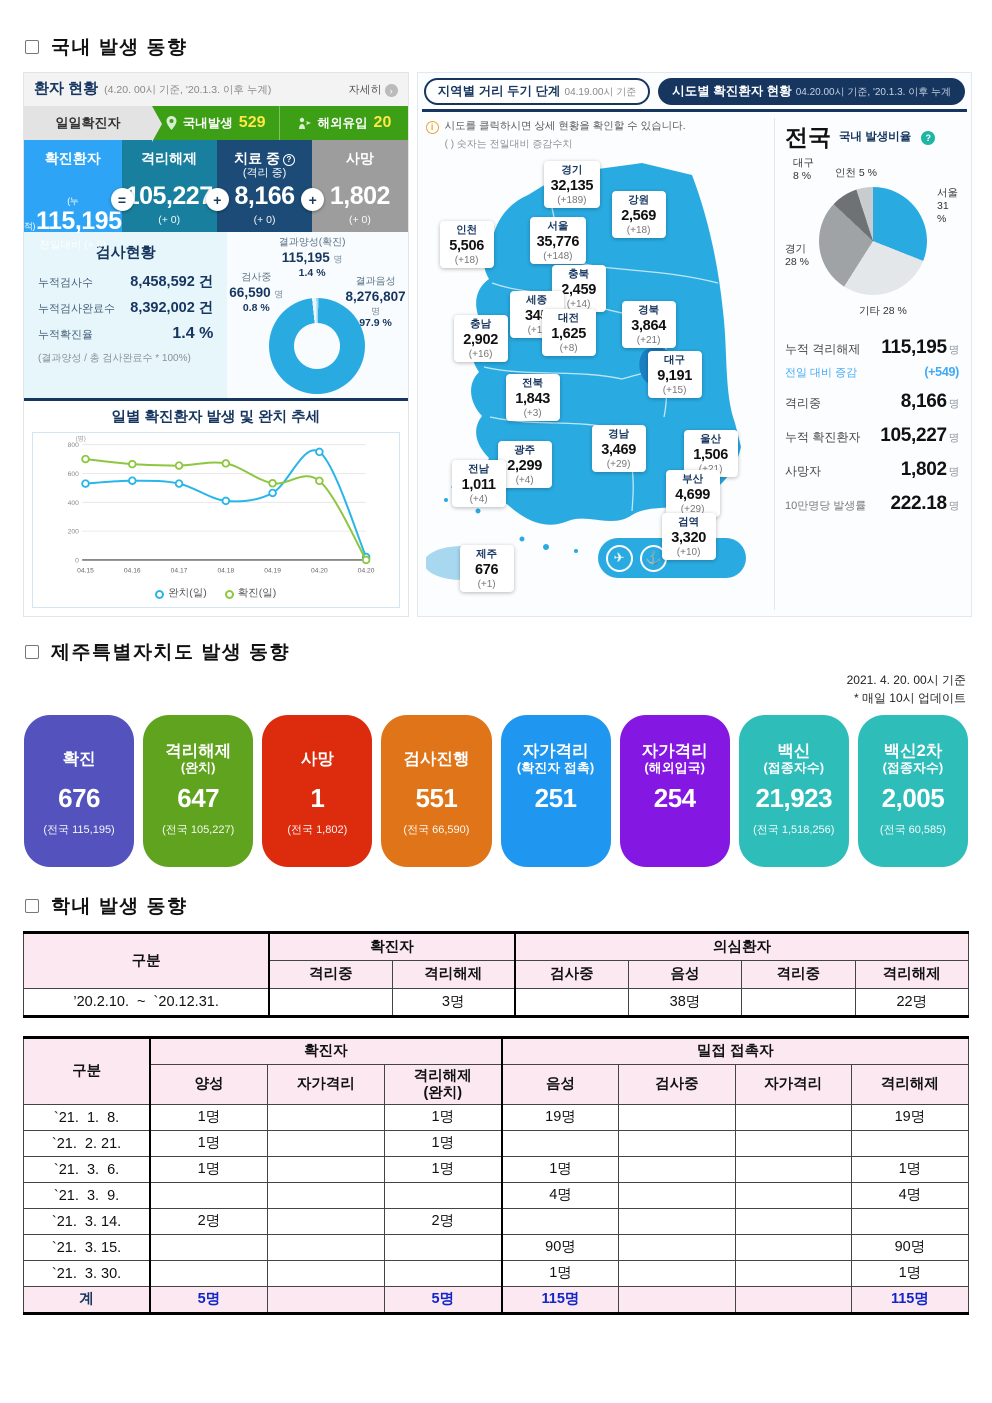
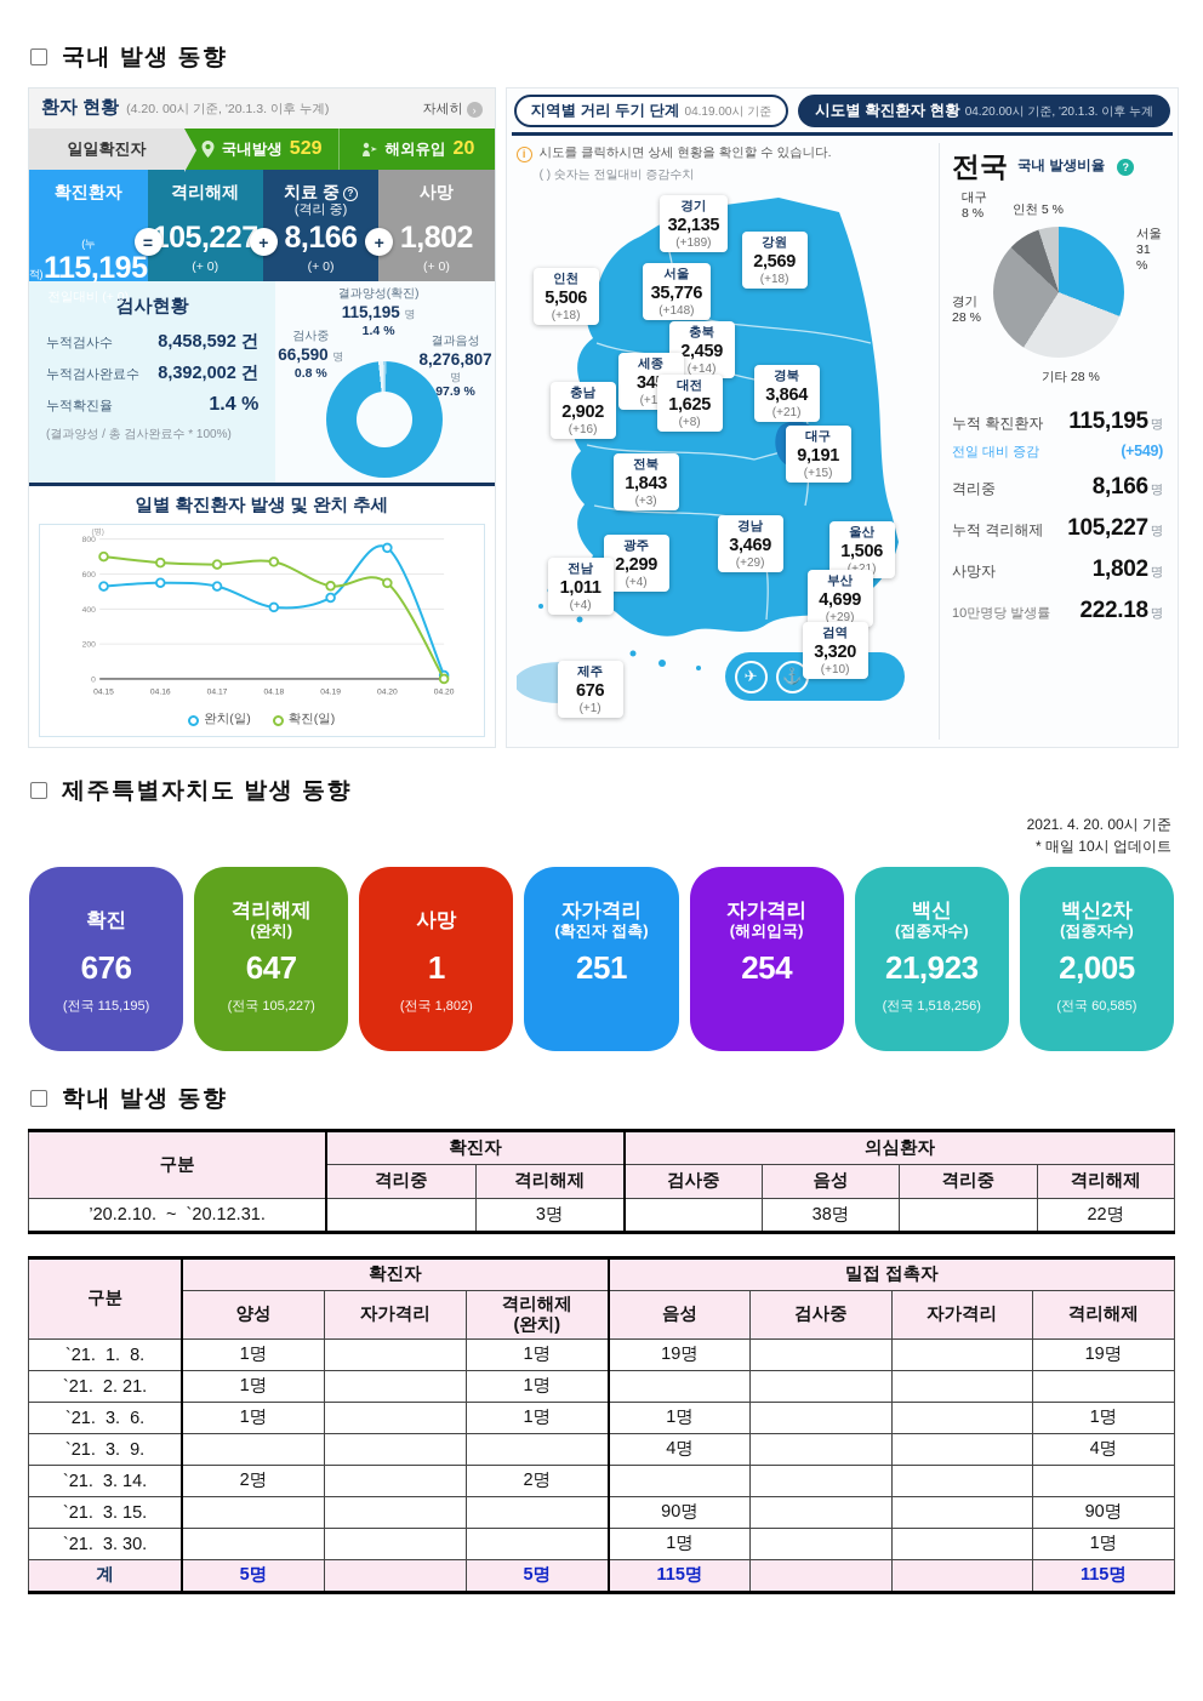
  국내 발생 동향
  환자 현황
  (4.20. 00시 기준, '20.1.3. 이후 누계)
  자세히
  ›
  일일확진자
  국내발생
  529
  해외유입
  20
  확진환자
  (누적)115,195
  전일대비 (+ 0)
  =
  격리해제
  05,22
  (+ 0)
  +
  치료 중 ?
  (격리 중)
  8,166
  (+ 0)
  +
  사망
  1,802
  (+ 0)
  검사현황
  누적검사수
  8,458,592 건
  누적검사완료수
  8,392,002 건
  누적확진율
  1.4 %
  (결과양성 / 총 검사완료수 * 100%)
  결과양성(확진)
  115,195 명
  1.4 %
  검사중
  66,590 명
  0.8 %
  결과음성
  8,276,807
  명
  97.9 %
  일별 확진환자 발생 및 완치 추세
  완치(일)
  확진(일)
  지역별 거리 두기 단계 04.19.00시 기준
  시도별 확진환자 현황 04.20.00시 기준, '20.1.3. 이후 누계
  i
  시도를 클릭하시면 상세 현황을 확인할 수 있습니다.
  ( ) 숫자는 전일대비 증감수치
  ✈
  ⚓
  경기
  32,135
  (+189)
  강원
  2,569
  (+18)
  인천
  5,506
  (+18)
  서울
  35,776
  (+148)
  충북
  2,459
  (+14)
  세종
  (+1
  경북
  3,864
  (+21)
  충남
  2,902
  (+16)
  대전
  1,625
  (+8)
  대구
  9,191
  (+15)
  전북
  1,843
  (+3)
  경남
  3,469
  (+29)
  울산
  1,506
  광주
  2,299
  (+4)
  전남
  1,011
  (+4)
  부산
  4,699
  (+29)
  검역
  3,320
  (+10)
  제주
  676
  (+1)
  전국
  국내 발생비율
  ?
  서울
  31 %
  경기
  28 %
  기타 28 %
  대구
  8 %
  인천 5 %
- 누적 격리해제
+ 누적 확진환자
  115,195 명
  전일 대비 증감
  (+549)
  격리중
  8,166 명
- 누적 확진환자
+ 누적 격리해제
  105,227 명
  사망자
  1,802 명
  10만명당 발생률
  222.18 명
  제주특별자치도 발생 동향
  2021. 4. 20. 00시 기준
  * 매일 10시 업데이트
  확진
  676
  (전국 115,195)
  격리해제
  (완치)
  647
  (전국 105,227)
  사망
  1
  (전국 1,802)
- 검사진행
- 551
- (전국 66,590)
  자가격리
  (확진자 접촉)
  251
  자가격리
  (해외입국)
  254
  백신
  (접종자수)
  21,923
  (전국 1,518,256)
  백신2차
  (접종자수)
  2,005
  (전국 60,585)
  학내 발생 동향
  구분	확진자	의심환자
  격리중	격리해제	검사중	음성	격리중	격리해제
  ’20.2.10. ~ `20.12.31.		3명		38명		22명
  구분	확진자	밀접 접촉자
  양성	자가격리	격리해제 (완치)	음성	검사중	자가격리	격리해제
  `21. 1. 8.	1명		1명	19명			19명
  `21. 2. 21.	1명		1명
  `21. 3. 6.	1명		1명	1명			1명
  `21. 3. 9.				4명			4명
  `21. 3. 14.	2명		2명
  `21. 3. 15.				90명			90명
  `21. 3. 30.				1명			1명
  계	5명		5명	115명			115명
